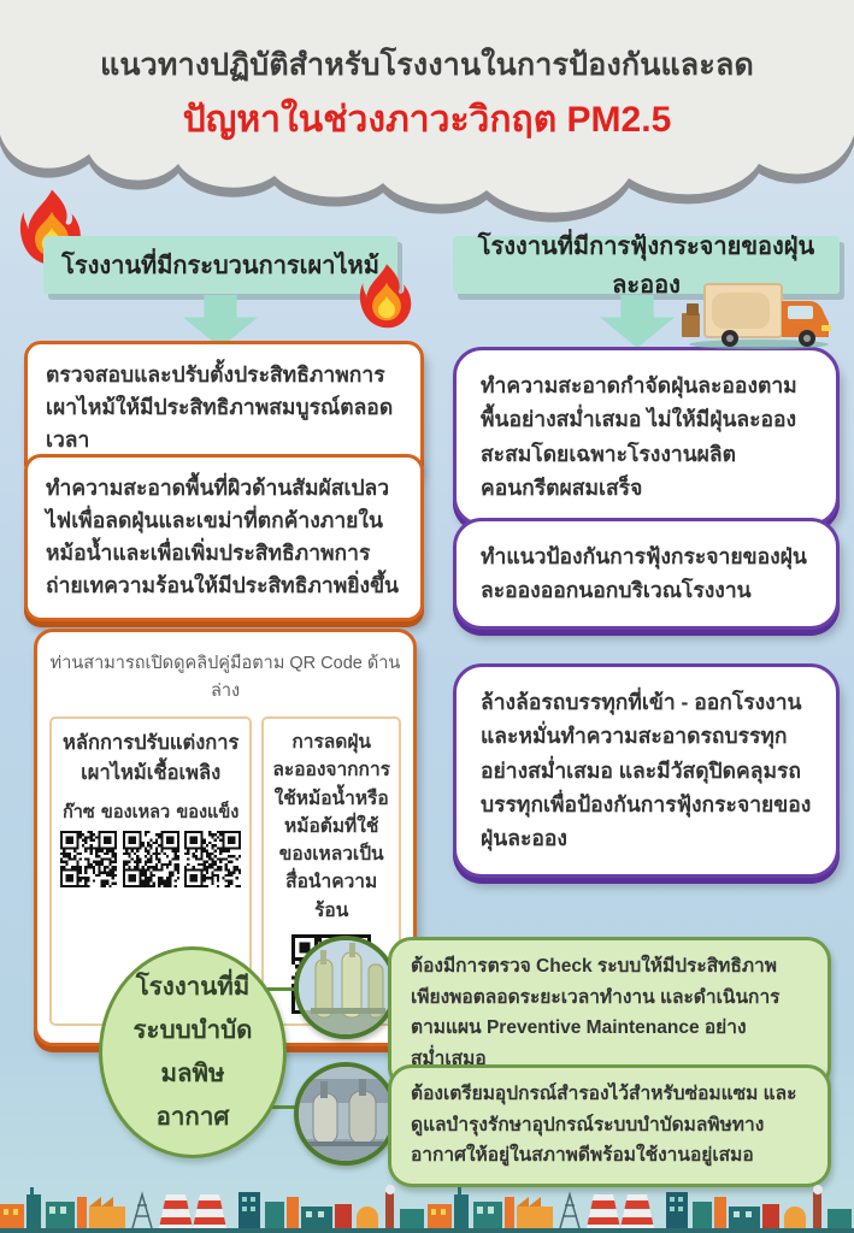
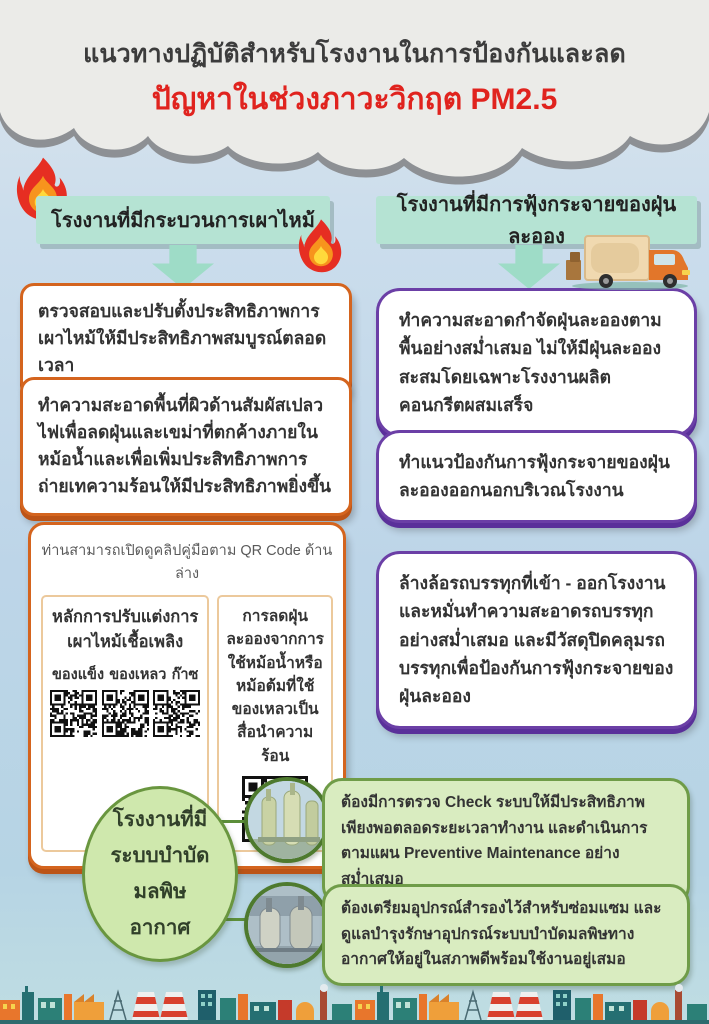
  แนวทางปฏิบัติสำหรับโรงงานในการป้องกันและลด
  ปัญหาในช่วงภาวะวิกฤต PM2.5
  โรงงานที่มีกระบวนการเผาไหม้
  โรงงานที่มีการฟุ้งกระจายของฝุ่นละออง
  ตรวจสอบและปรับตั้งประสิทธิภาพการเผาไหม้ให้มีประสิทธิภาพสมบูรณ์ตลอดเวลา
  ทำความสะอาดพื้นที่ผิวด้านสัมผัสเปลวไฟเพื่อลดฝุ่นและเขม่าที่ตกค้างภายในหม้อน้ำและเพื่อเพิ่มประสิทธิภาพการถ่ายเทความร้อนให้มีประสิทธิภาพยิ่งขึ้น
  ท่านสามารถเปิดดูคลิปคู่มือตาม QR Code ด้านล่าง
  หลักการปรับแต่งการเผาไหม้เชื้อเพลิง
- ก๊าซ
+ ของแข็ง
  ของเหลว
- ของแข็ง
+ ก๊าซ
  การลดฝุ่นละอองจากการใช้หม้อน้ำหรือหม้อต้มที่ใช้ของเหลวเป็นสื่อนำความร้อน
  ทำความสะอาดกำจัดฝุ่นละอองตามพื้นอย่างสม่ำเสมอ ไม่ให้มีฝุ่นละอองสะสมโดยเฉพาะโรงงานผลิตคอนกรีตผสมเสร็จ
  ทำแนวป้องกันการฟุ้งกระจายของฝุ่นละอองออกนอกบริเวณโรงงาน
  ล้างล้อรถบรรทุกที่เข้า - ออกโรงงานและหมั่นทำความสะอาดรถบรรทุกอย่างสม่ำเสมอ และมีวัสดุปิดคลุมรถบรรทุกเพื่อป้องกันการฟุ้งกระจายของฝุ่นละออง
  โรงงานที่มี
  ระบบบำบัดมลพิษ
  อากาศ
  ต้องมีการตรวจ Check ระบบให้มีประสิทธิภาพเพียงพอตลอดระยะเวลาทำงาน และดำเนินการตามแผน Preventive Maintenance อย่างสม่ำเสมอ
  ต้องเตรียมอุปกรณ์สำรองไว้สำหรับซ่อมแซม และดูแลบำรุงรักษาอุปกรณ์ระบบบำบัดมลพิษทางอากาศให้อยู่ในสภาพดีพร้อมใช้งานอยู่เสมอ
